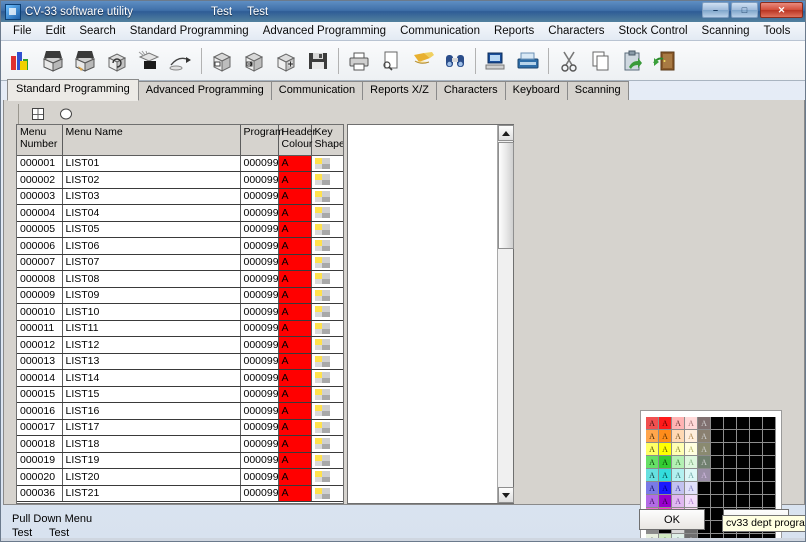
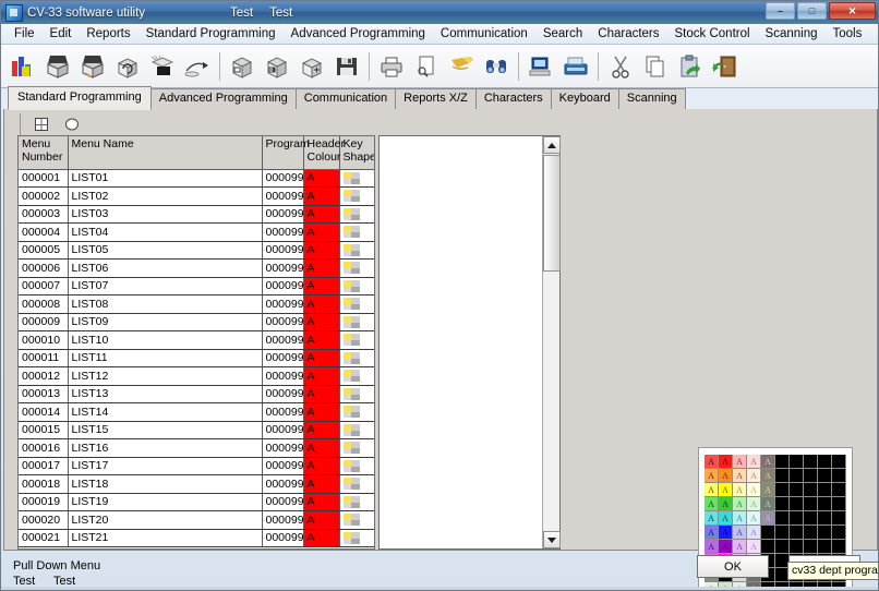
  CV-33 software utility
  Test Test
  –
  □
  ✕
  File
  Edit
- Search
+ Reports
  Standard Programming
  Advanced Programming
  Communication
- Reports
+ Search
  Characters
  Stock Control
  Scanning
  Tools
  Standard Programming
  Advanced Programming
  Communication
  Reports X/Z
  Characters
  Keyboard
  Scanning
  MenuNumber	Menu Name	Program	HeadeColour	KeyShape
  000001	LIST01	000099	A
  000002	LIST02	000099	A
  000003	LIST03	000099	A
  000004	LIST04	000099	A
  000005	LIST05	000099	A
  000006	LIST06	000099	A
  000007	LIST07	000099	A
  000008	LIST08	000099	A
  000009	LIST09	000099	A
  000010	LIST10	000099	A
  000011	LIST11	000099	A
  000012	LIST12	000099	A
  000013	LIST13	000099	A
  000014	LIST14	000099	A
  000015	LIST15	000099	A
  000016	LIST16	000099	A
  000017	LIST17	000099	A
  000018	LIST18	000099	A
  000019	LIST19	000099	A
  000020	LIST20	000099	A
- 000036	LIST21	000099	A
+ 000021	LIST21	000099	A
  A
  A
  A
  A
  A
  A
  A
  A
  A
  A
  A
  A
  A
  A
  A
  A
  A
  A
  A
  A
  A
  A
  A
  A
  A
  A
  A
  A
  A
  A
  A
  A
  A
  Pull Down Menu
  Test Test
  OK
  cv33 dept progra
